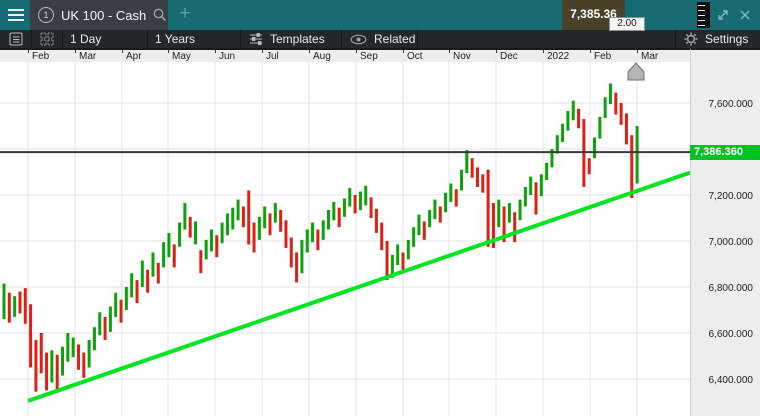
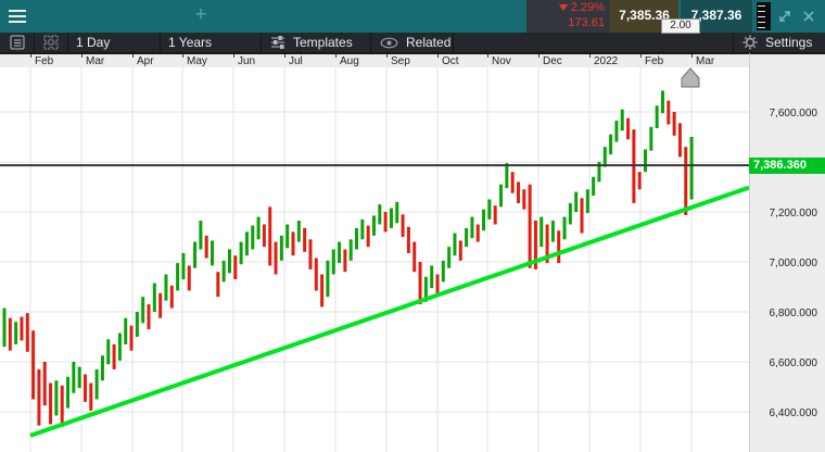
- 1
- UK 100 - Cash
  +
+ 2.29%
+ 173.61
  7,385.36
+ 7,387.36
  2.00
  1 Day
  1 Years
  Templates
  Related
  Settings
  Feb
  Mar
  Apr
  May
  Jun
  Jul
  Aug
  Sep
  Oct
  Nov
  Dec
  2022
  Feb
  Mar
  7,600.000
  7,200.000
  7,000.000
  6,800.000
  6,600.000
  6,400.000
  7,386.360
